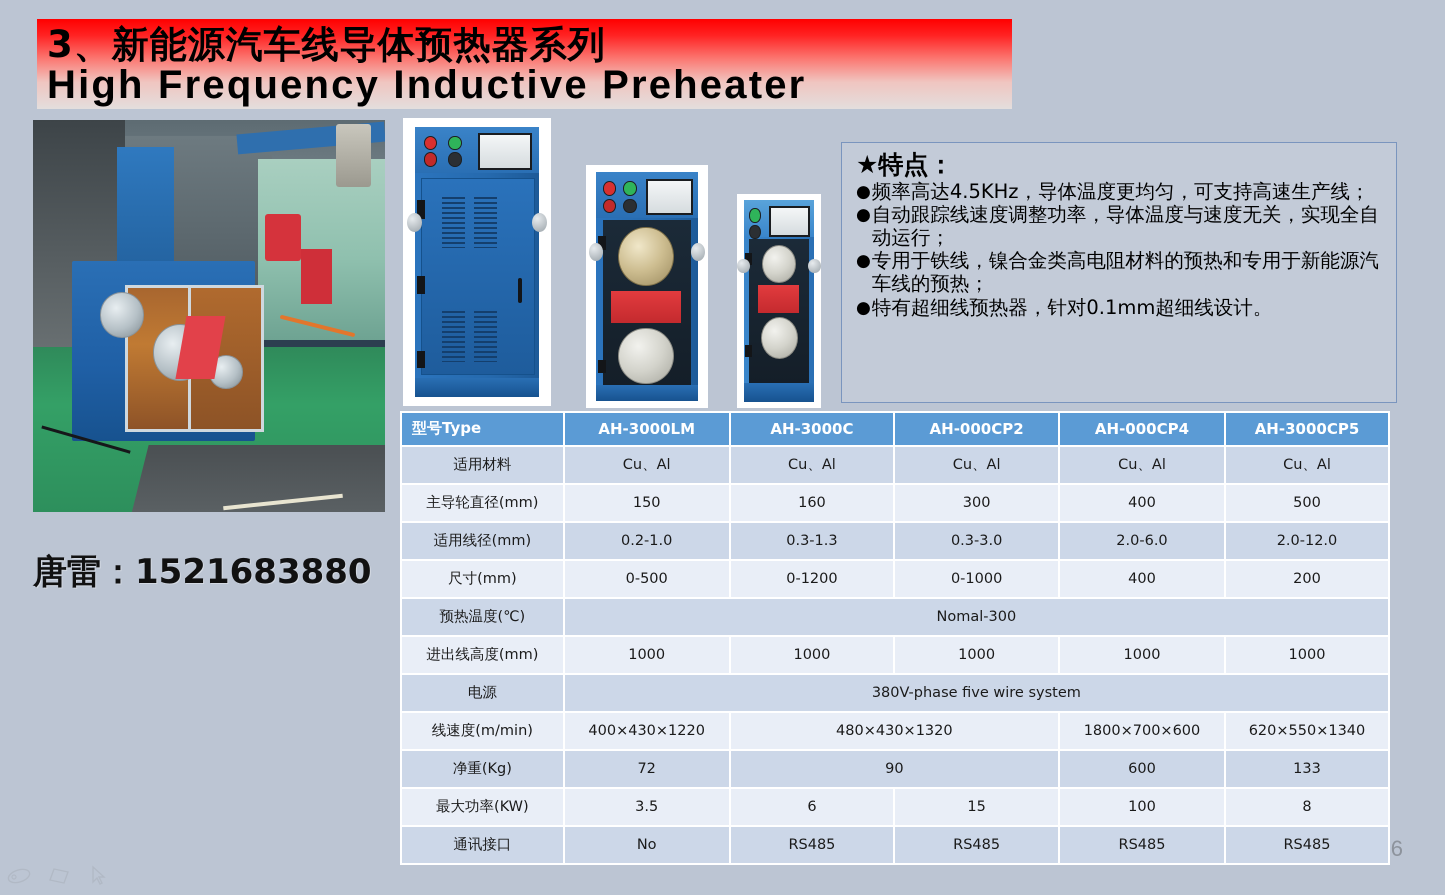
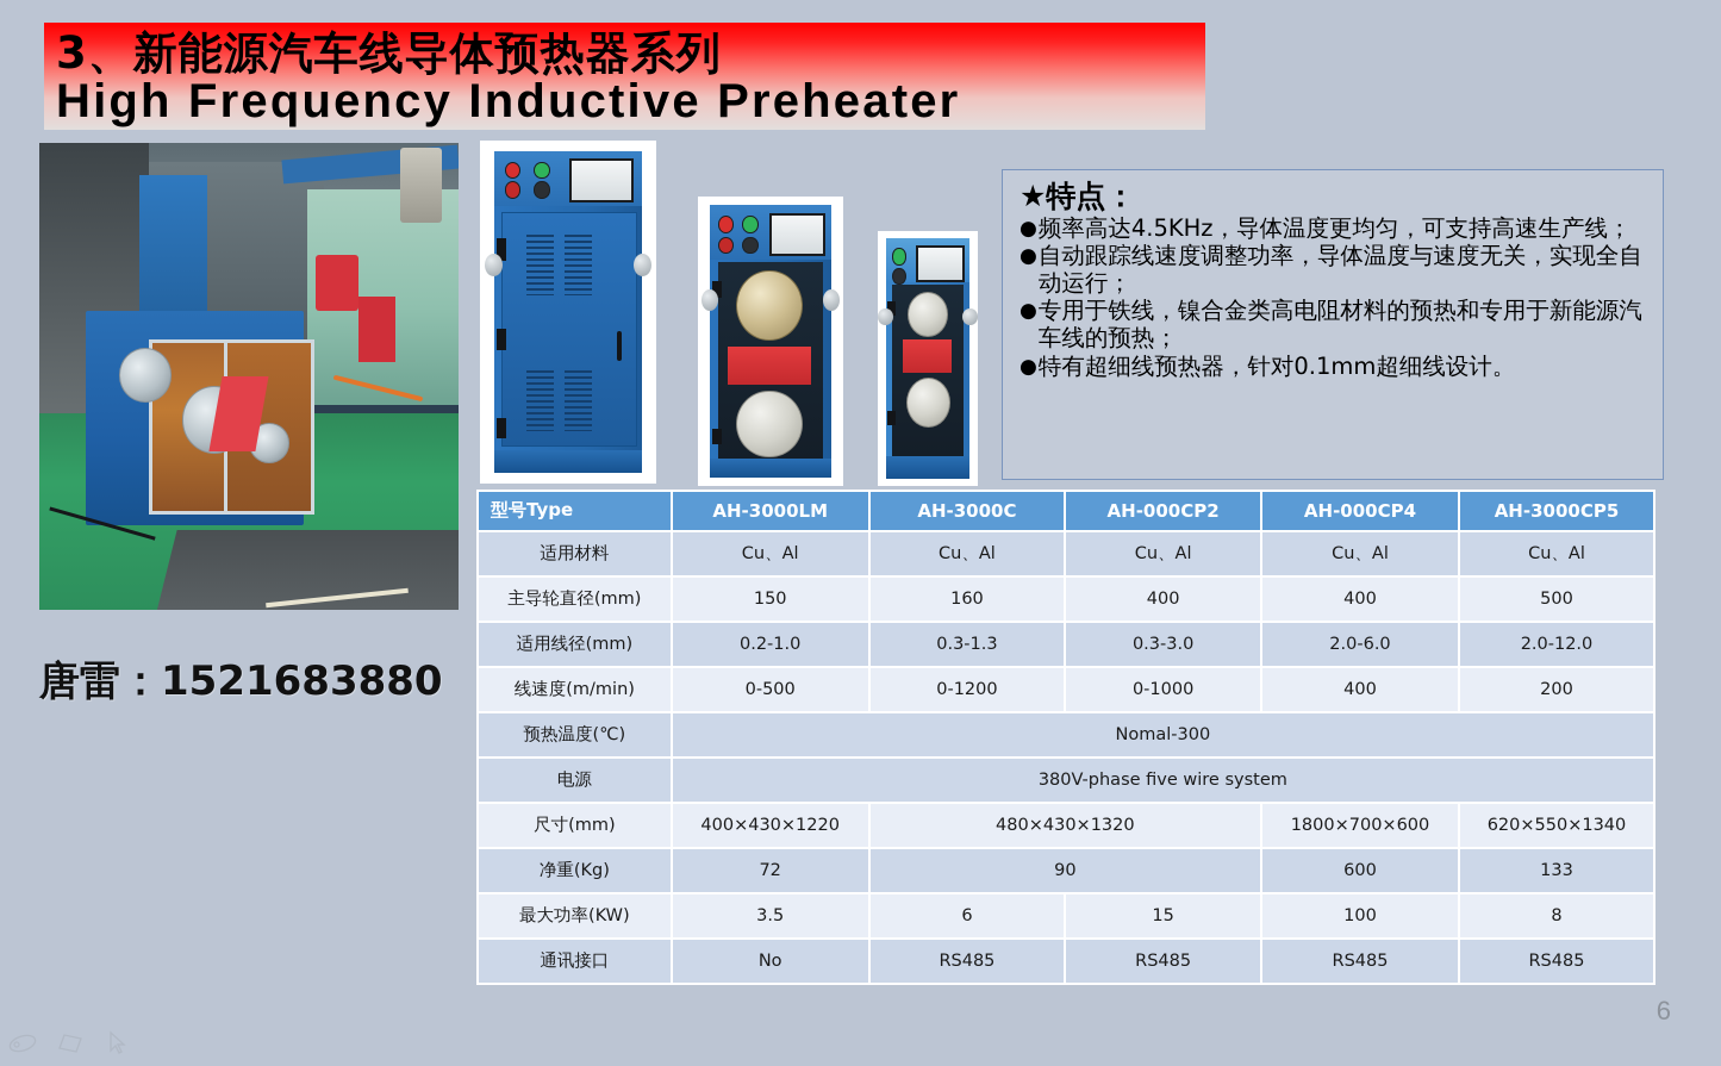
  3、新能源汽车线导体预热器系列
  High Frequency Inductive Preheater
  唐雷：1521683880
  ★特点：
  ●
  频率高达4.5KHz，导体温度更均匀，可支持高速生产线；
  ●
  自动跟踪线速度调整功率，导体温度与速度无关，实现全自动运行；
  ●
  专用于铁线，镍合金类高电阻材料的预热和专用于新能源汽车线的预热；
  ●
  特有超细线预热器，针对0.1mm超细线设计。
  型号Type	AH-3000LM	AH-3000C	AH-000CP2	AH-000CP4	AH-3000CP5
  适用材料	Cu、Al	Cu、Al	Cu、Al	Cu、Al	Cu、Al
- 主导轮直径(mm)	150	160	300	400	500
+ 主导轮直径(mm)	150	160	400	400	500
  适用线径(mm)	0.2-1.0	0.3-1.3	0.3-3.0	2.0-6.0	2.0-12.0
- 尺寸(mm)	0-500	0-1200	0-1000	400	200
+ 线速度(m/min)	0-500	0-1200	0-1000	400	200
  预热温度(℃)	Nomal-300
- 进出线高度(mm)	1000	1000	1000	1000	1000
  电源	380V-phase five wire system
- 线速度(m/min)	400×430×1220	480×430×1320	1800×700×600	620×550×1340
+ 尺寸(mm)	400×430×1220	480×430×1320	1800×700×600	620×550×1340
  净重(Kg)	72	90	600	133
  最大功率(KW)	3.5	6	15	100	8
  通讯接口	No	RS485	RS485	RS485	RS485
  6
